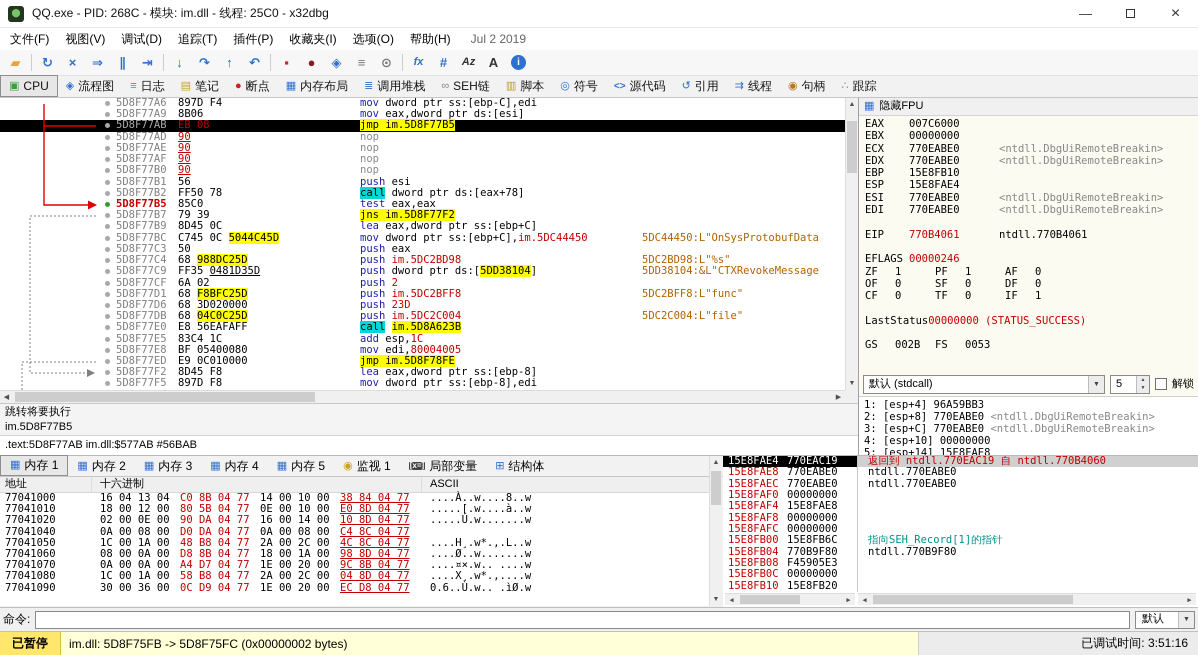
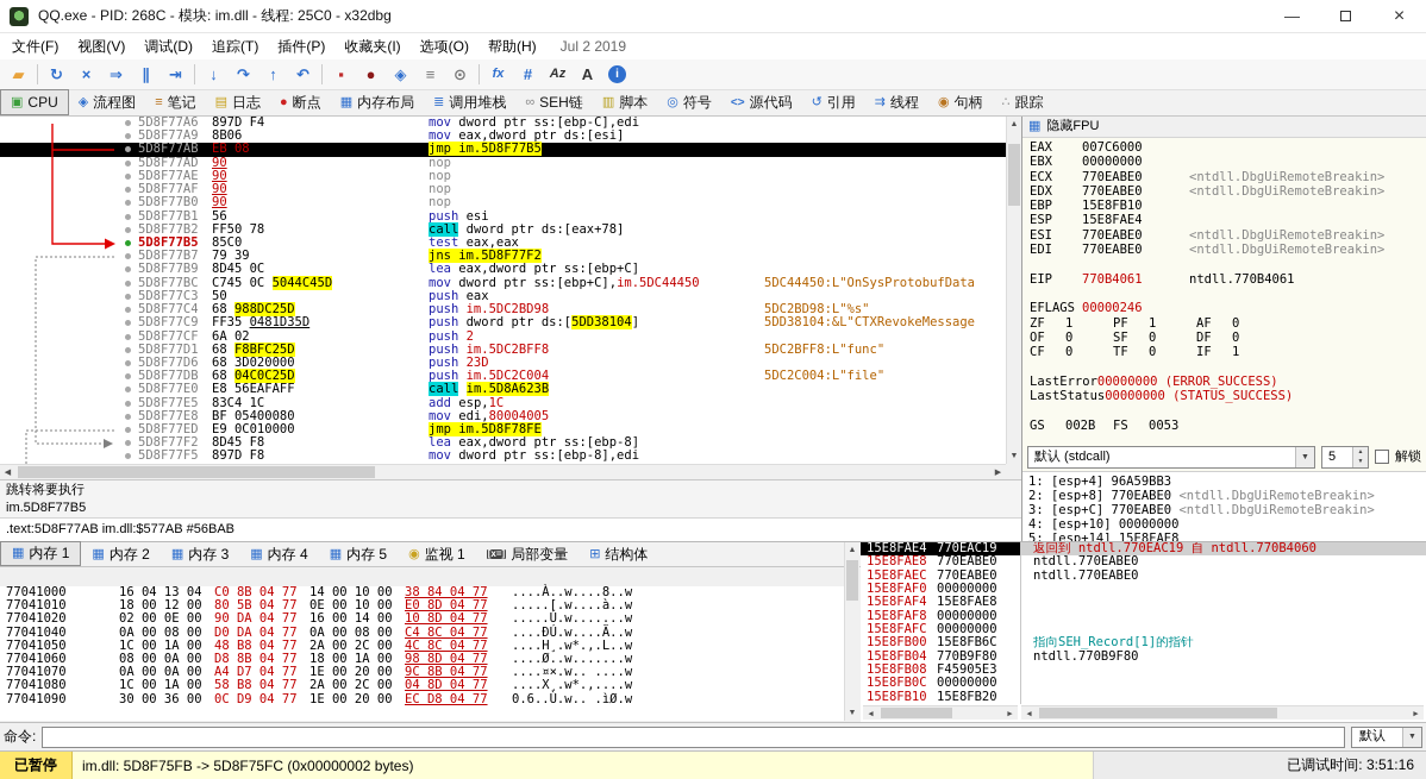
  QQ.exe - PID: 268C - 模块: im.dll - 线程: 25C0 - x32dbg
  —
  ×
  文件(F)
  视图(V)
  调试(D)
  追踪(T)
  插件(P)
  收藏夹(I)
  选项(O)
  帮助(H)
  Jul 2 2019
  ▰
  ↻
  ×
  ⇒
  ∥
  ⇥
  ↓
  ↷
  ↑
  ↶
  ▪
  ●
  ◈
  ≡
  ⊙
  fx
  #
  Az
  A
  i
  ▣
  CPU
  ◈
  流程图
  ≡
- 日志
+ 笔记
  ▤
- 笔记
+ 日志
  ●
  断点
  ▦
  内存布局
  ≣
  调用堆栈
  ∞
  SEH链
  ▥
  脚本
  ◎
  符号
  <>
  源代码
  ↺
  引用
  ⇉
  线程
  ◉
  句柄
  ∴
  跟踪
  5D8F77A6
  897D F4
  mov dword ptr ss:[ebp-C],edi
  5D8F77A9
  8B06
  mov eax,dword ptr ds:[esi]
  5D8F77AB
  EB 08
  jmp im.5D8F77B5
  5D8F77AD
  90
  nop
  5D8F77AE
  90
  nop
  5D8F77AF
  90
  nop
  5D8F77B0
  90
  nop
  5D8F77B1
  56
  push esi
  5D8F77B2
  FF50 78
  call dword ptr ds:[eax+78]
  5D8F77B5
  85C0
  test eax,eax
  5D8F77B7
  79 39
  jns im.5D8F77F2
  5D8F77B9
  8D45 0C
  lea eax,dword ptr ss:[ebp+C]
  5D8F77BC
  C745 0C 5044C45D
  mov dword ptr ss:[ebp+C],im.5DC44450
  5DC44450:L"OnSysProtobufData
  5D8F77C3
  50
  push eax
  5D8F77C4
  68 988DC25D
  push im.5DC2BD98
  5DC2BD98:L"%s"
  5D8F77C9
  FF35 0481D35D
  push dword ptr ds:[5DD38104]
  5DD38104:&L"CTXRevokeMessage
  5D8F77CF
  6A 02
  push 2
  5D8F77D1
  68 F8BFC25D
  push im.5DC2BFF8
  5DC2BFF8:L"func"
  5D8F77D6
  68 3D020000
  push 23D
  5D8F77DB
  68 04C0C25D
  push im.5DC2C004
  5DC2C004:L"file"
  5D8F77E0
  E8 56EAFAFF
  call im.5D8A623B
  5D8F77E5
  83C4 1C
  add esp,1C
  5D8F77E8
  BF 05400080
  mov edi,80004005
  5D8F77ED
  E9 0C010000
  jmp im.5D8F78FE
  5D8F77F2
  8D45 F8
  lea eax,dword ptr ss:[ebp-8]
  5D8F77F5
  897D F8
  mov dword ptr ss:[ebp-8],edi
  跳转将要执行
  im.5D8F77B5
  .text:5D8F77AB im.dll:$577AB #56BAB
  ▦
  隐藏FPU
  EAX 007C6000
  EBX 00000000
  ECX 770EABE0 <ntdll.DbgUiRemoteBreakin>
  EDX 770EABE0 <ntdll.DbgUiRemoteBreakin>
  EBP 15E8FB10
  ESP 15E8FAE4
  ESI 770EABE0 <ntdll.DbgUiRemoteBreakin>
  EDI 770EABE0 <ntdll.DbgUiRemoteBreakin>
  EIP 770B4061 ntdll.770B4061
  EFLAGS 00000246
  ZF 1 PF 1 AF 0
  OF 0 SF 0 DF 0
  CF 0 TF 0 IF 1
+ LastError00000000 (ERROR_SUCCESS)
  LastStatus00000000 (STATUS_SUCCESS)
  GS 002B FS 0053
  默认 (stdcall)
  5
  解锁
  1: [esp+4] 96A59BB3
  2: [esp+8] 770EABE0 <ntdll.DbgUiRemoteBreakin>
  3: [esp+C] 770EABE0 <ntdll.DbgUiRemoteBreakin>
  4: [esp+10] 00000000
  5: [esp+14] 15E8FAE8
  ▦
  内存 1
  ▦
  内存 2
  ▦
  内存 3
  ▦
  内存 4
  ▦
  内存 5
  ◉
  监视 1
  [x=]
  局部变量
  ⊞
  结构体
- 地址
- 十六进制
- ASCII
  77041000
  16 04 13 04 C0 8B 04 77 14 00 10 00 38 84 04 77
  ....À..w....8..w
  77041010
  18 00 12 00 80 5B 04 77 0E 00 10 00 E0 8D 04 77
  .....[.w....à..w
  77041020
  02 00 0E 00 90 DA 04 77 16 00 14 00 10 8D 04 77
  .....Ú.w.......w
  77041040
  0A 00 08 00 D0 DA 04 77 0A 00 08 00 C4 8C 04 77
+ ....ÐÚ.w....Ä..w
  77041050
  1C 00 1A 00 48 B8 04 77 2A 00 2C 00 4C 8C 04 77
  ....H¸.w*.,.L..w
  77041060
  08 00 0A 00 D8 8B 04 77 18 00 1A 00 98 8D 04 77
  ....Ø..w.......w
  77041070
  0A 00 0A 00 A4 D7 04 77 1E 00 20 00 9C 8B 04 77
  ....¤×.w.. ....w
  77041080
  1C 00 1A 00 58 B8 04 77 2A 00 2C 00 04 8D 04 77
  ....X¸.w*.,....w
  77041090
  30 00 36 00 0C D9 04 77 1E 00 20 00 EC D8 04 77
  0.6..Ù.w.. .ìØ.w
  15E8FAE4
  770EAC19
  返回到 ntdll.770EAC19 自 ntdll.770B4060
  15E8FAE8
  770EABE0
  ntdll.770EABE0
  15E8FAEC
  770EABE0
  ntdll.770EABE0
  15E8FAF0
  00000000
  15E8FAF4
  15E8FAE8
  15E8FAF8
  00000000
  15E8FAFC
  00000000
  15E8FB00
  15E8FB6C
  指向SEH_Record[1]的指针
  15E8FB04
  770B9F80
  ntdll.770B9F80
  15E8FB08
  F45905E3
  15E8FB0C
  00000000
  15E8FB10
  15E8FB20
  ◀
  ▶
  ◀
  ▶
  命令:
  默认
  已暂停
  im.dll: 5D8F75FB -> 5D8F75FC (0x00000002 bytes)
  已调试时间: 3:51:16
